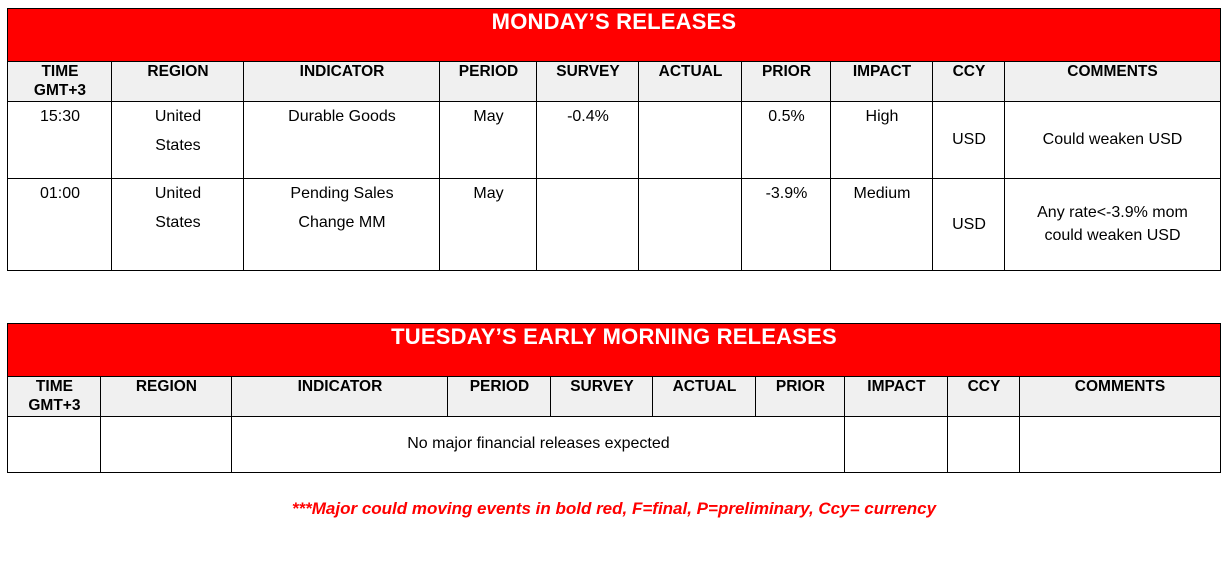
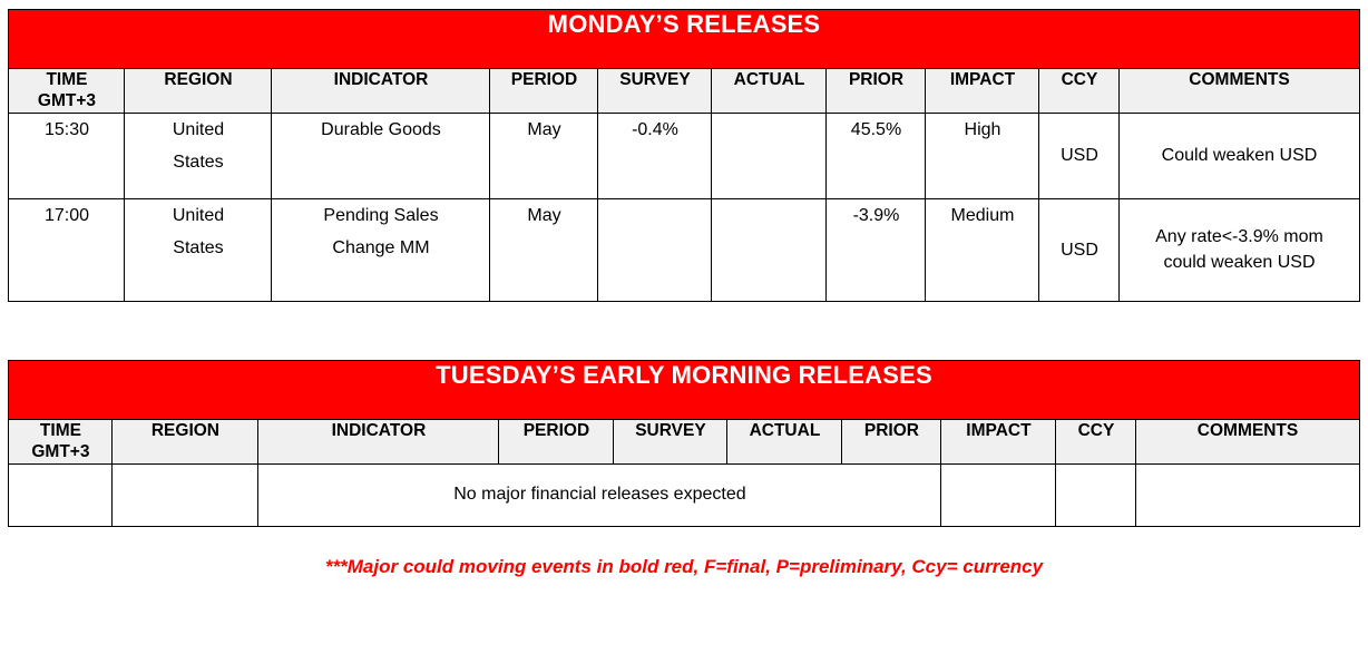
  MONDAY’S RELEASES
  TIME GMT+3	REGION	INDICATOR	PERIOD	SURVEY	ACTUAL	PRIOR	IMPACT	CCY	COMMENTS
- 15:30	United States	Durable Goods	May	-0.4%		0.5%	High	USD	Could weaken USD
+ 15:30	United States	Durable Goods	May	-0.4%		45.5%	High	USD	Could weaken USD
- 01:00	United States	Pending Sales Change MM	May			-3.9%	Medium	USD	Any rate<-3.9% mom could weaken USD
+ 17:00	United States	Pending Sales Change MM	May			-3.9%	Medium	USD	Any rate<-3.9% mom could weaken USD
  TUESDAY’S EARLY MORNING RELEASES
  TIME GMT+3	REGION	INDICATOR	PERIOD	SURVEY	ACTUAL	PRIOR	IMPACT	CCY	COMMENTS
  		No major financial releases expected
  ***Major could moving events in bold red, F=final, P=preliminary, Ccy= currency
